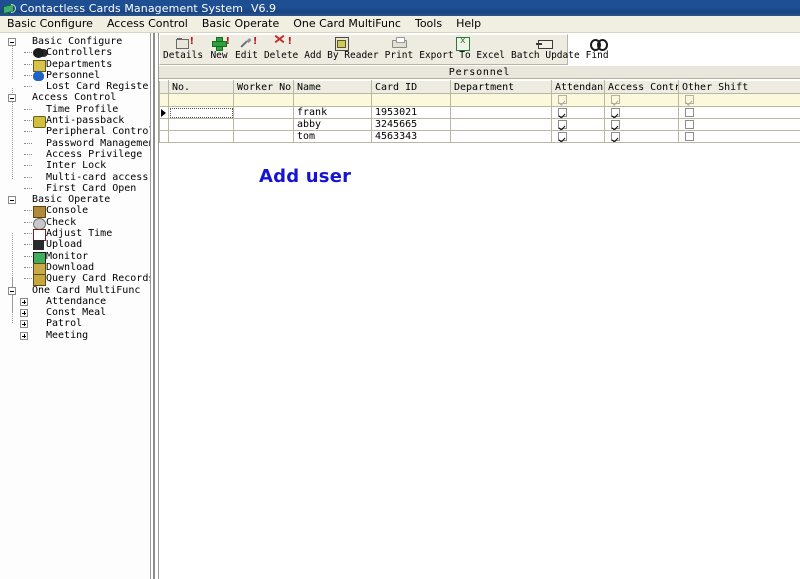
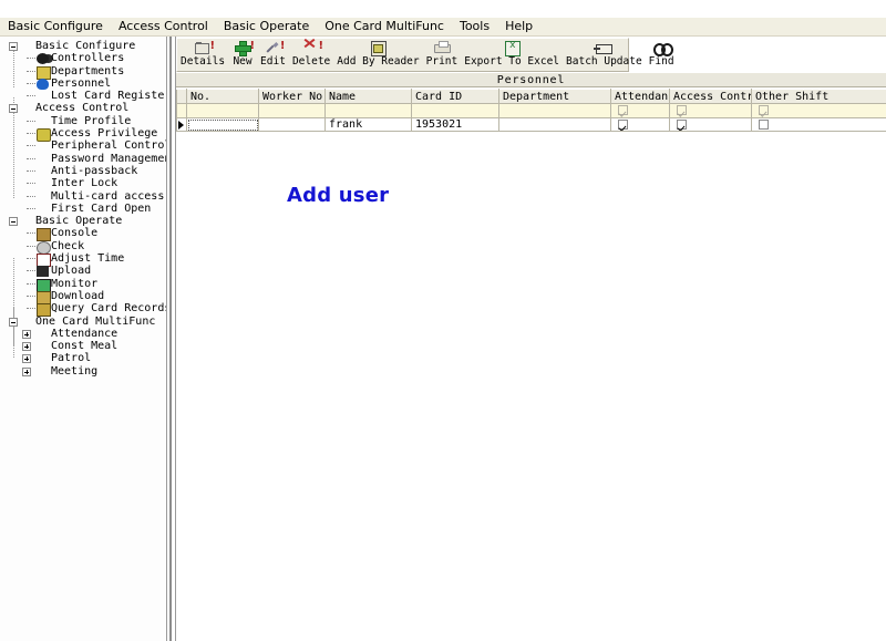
- Contactless Cards Management System
- V6.9
  Basic Configure
  Access Control
  Basic Operate
  One Card MultiFunc
  Tools
  Help
  Basic Configure
  Controllers
  Departments
  Personnel
  Lost Card Registe
  Access Control
  Time Profile
- Anti-passback
+ Access Privilege
  Peripheral Contro
  Password Manageme
- Access Privilege
+ Anti-passback
  Inter Lock
  Multi-card access
  First Card Open
  Basic Operate
  Console
  Check
  Adjust Time
  Upload
  Monitor
  Download
  Query Card Record
  One Card MultiFunc
  Attendance
  Const Meal
  Patrol
  Meeting
  !
  Details
  !
  New
  !
  Edit
  !
  Delete
  Add By Reader
  Print
  Export To Excel
  Batch Update
  Find
  Personnel
  	No.	Worker No	Name	Card ID	Department	Attendan	Access Contr	Other Shift
  			frank	1953021
- 			abby	3245665
- 			tom	4563343
  Add user
